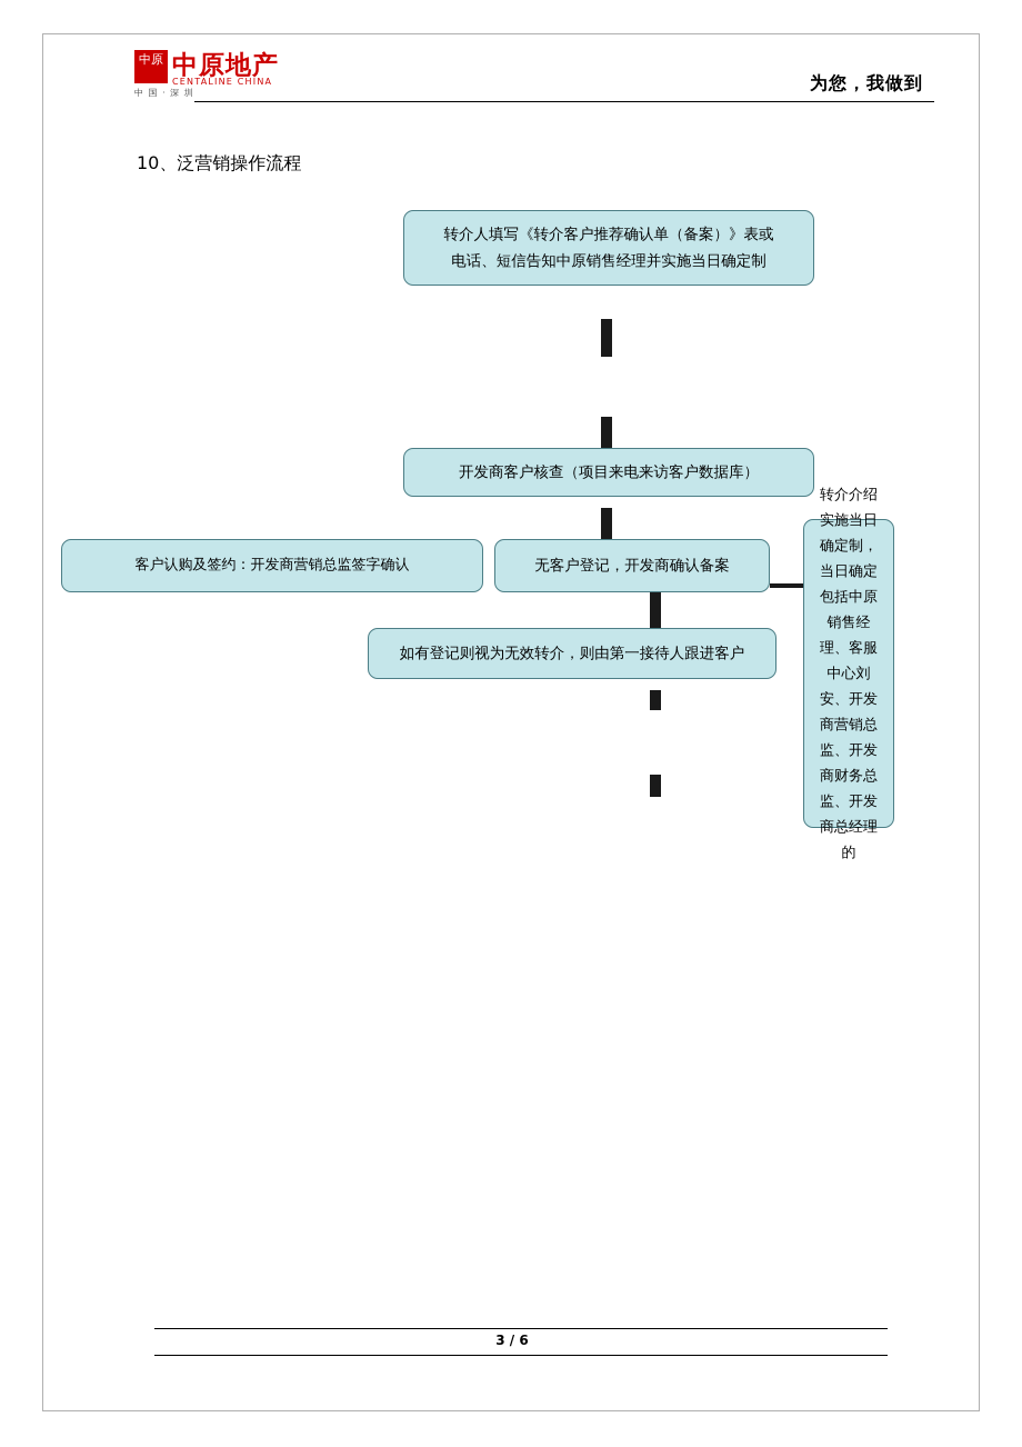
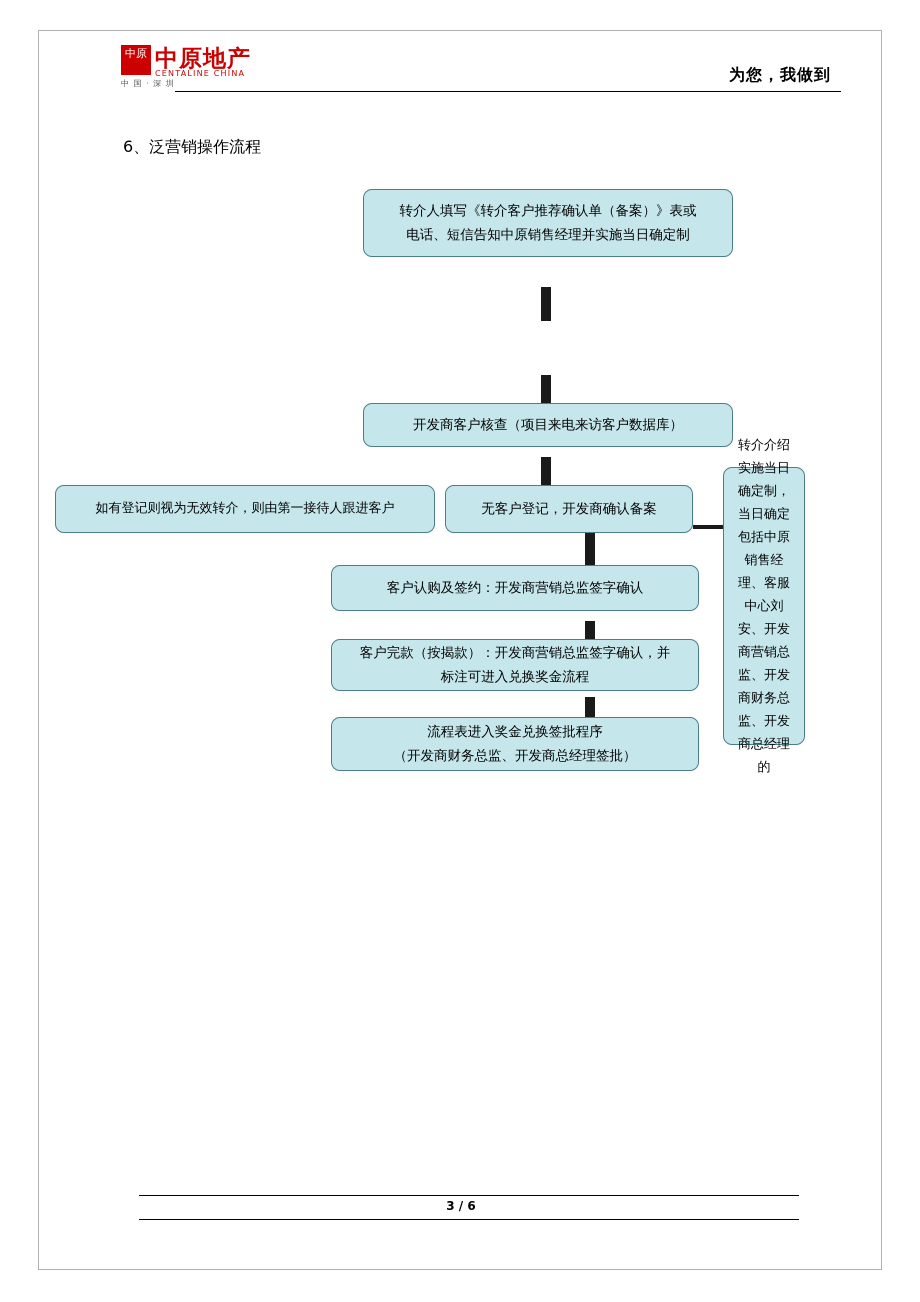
  中原
  中原地产
  CENTALINE CHINA
  中 国 · 深 圳
  为您，我做到
- 10、泛营销操作流程
+ 6、泛营销操作流程
  转介人填写《转介客户推荐确认单（备案）》表或
  电话、短信告知中原销售经理并实施当日确定制
  开发商客户核查（项目来电来访客户数据库）
- 客户认购及签约：开发商营销总监签字确认
+ 如有登记则视为无效转介，则由第一接待人跟进客户
  无客户登记，开发商确认备案
  转介介绍实施当日确定制，当日确定包括中原销售经理、客服中心刘安、开发商营销总监、开发商财务总监、开发商总经理的
- 如有登记则视为无效转介，则由第一接待人跟进客户
+ 客户认购及签约：开发商营销总监签字确认
+ 客户完款（按揭款）：开发商营销总监签字确认，并
+ 标注可进入兑换奖金流程
+ 流程表进入奖金兑换签批程序
+ （开发商财务总监、开发商总经理签批）
  3 / 6
